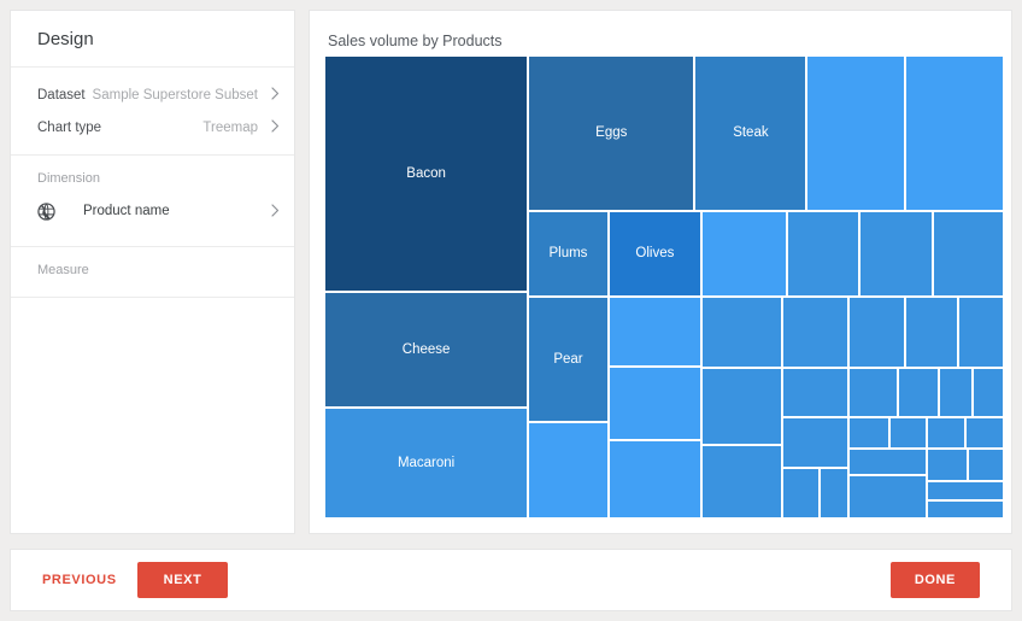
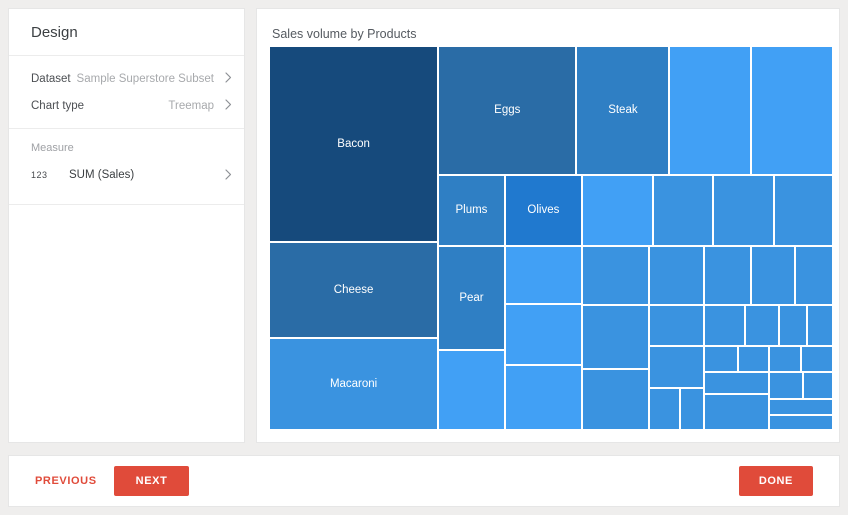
  Design
  Dataset
  Sample Superstore Subset
  Chart type
  Treemap
- Dimension
- Product name
  Measure
+ 123
+ SUM (Sales)
  Sales volume by Products
  Bacon
  Eggs
  Steak
  Plums
  Olives
  Cheese
  Pear
  Macaroni
  PREVIOUS
  NEXT
  DONE
